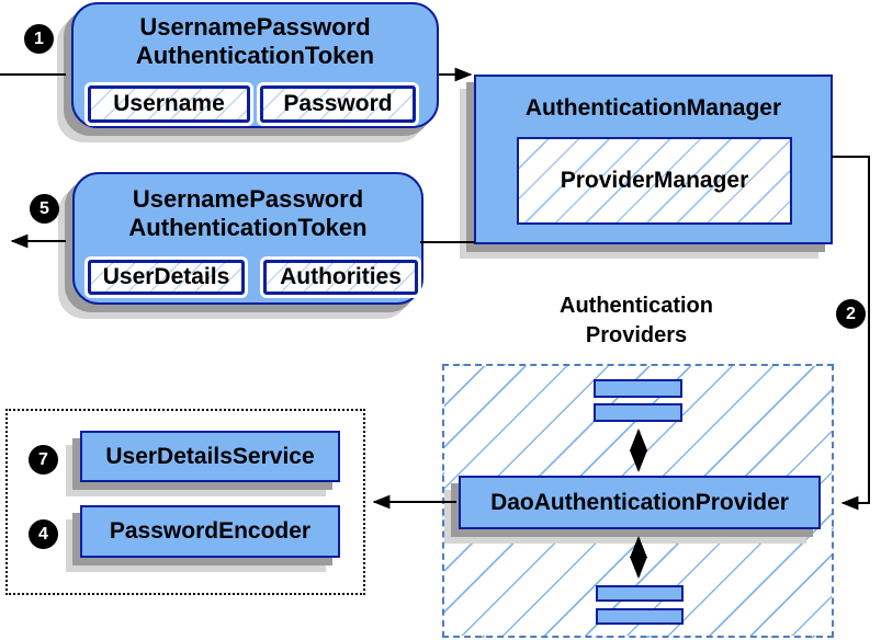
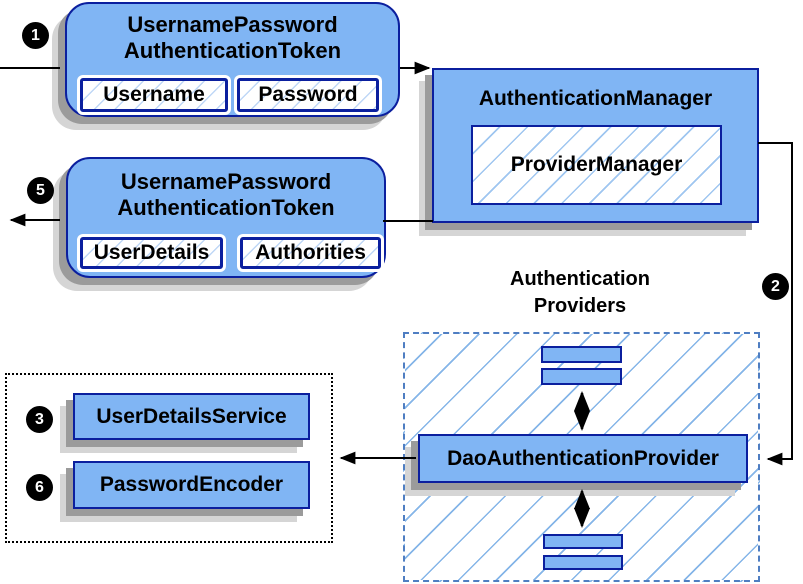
  UsernamePassword
  AuthenticationToken
  Username
  Password
  AuthenticationManager
  ProviderManager
  UsernamePassword
  AuthenticationToken
  UserDetails
  Authorities
  Authentication
  Providers
  DaoAuthenticationProvider
  UserDetailsService
  PasswordEncoder
  1
  2
- 7
+ 3
- 4
+ 6
  5
